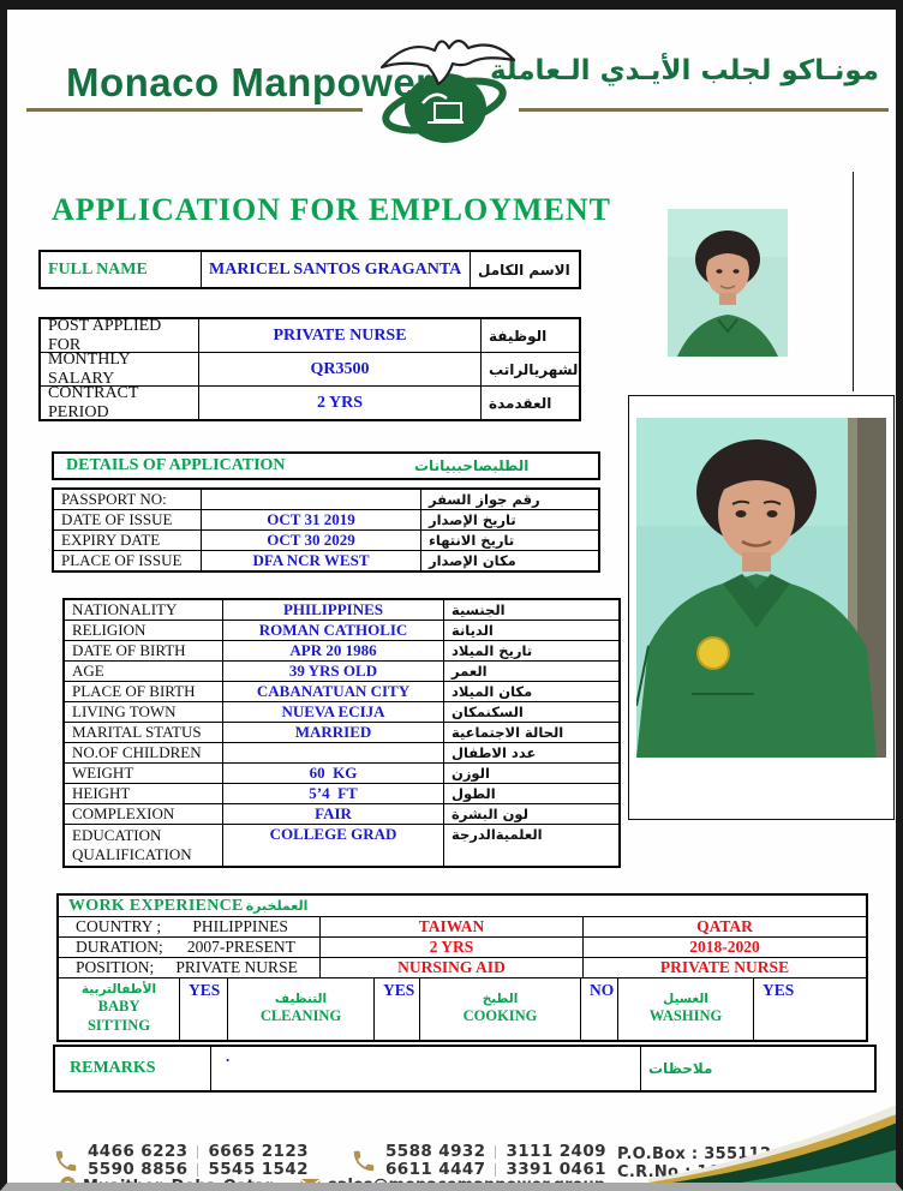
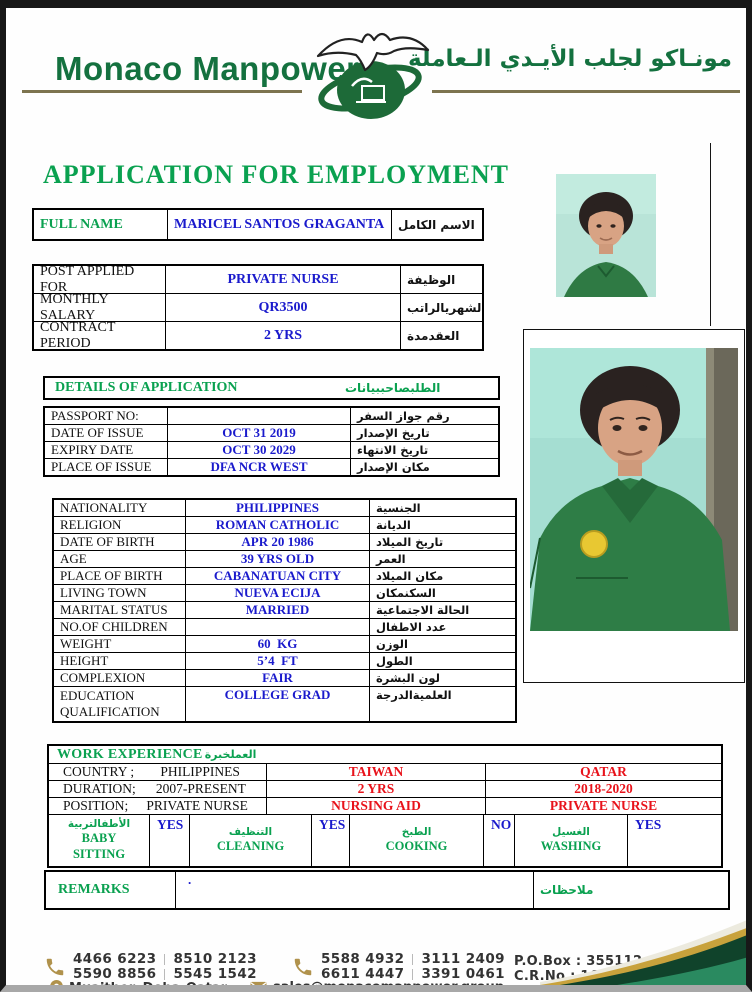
  Monaco Manpowe
  مونـاكو لجلب الأيـدي الـعاملة
  APPLICATION FOR EMPLOYMENT
  FULL NAME
  MARICEL SANTOS GRAGANTA
  الاسم الكامل
  POST APPLIED FOR
  PRIVATE NURSE
  الوظيفة
  MONTHLY SALARY
  QR3500
  لشهريالراتب
  CONTRACT PERIOD
  2 YRS
  العقدمدة
  DETAILS OF APPLICATION
  الطلبصاحببيانات
  PASSPORT NO:
  رقم جواز السفر
  DATE OF ISSUE
  OCT 31 2019
  تاريخ الإصدار
  EXPIRY DATE
  OCT 30 2029
  تاريخ الانتهاء
  PLACE OF ISSUE
  DFA NCR WEST
  مكان الإصدار
  NATIONALITY
  PHILIPPINES
  الجنسية
  RELIGION
  ROMAN CATHOLIC
  الديانة
  DATE OF BIRTH
  APR 20 1986
  تاريخ الميلاد
  AGE
  39 YRS OLD
  العمر
  PLACE OF BIRTH
  CABANATUAN CITY
  مكان الميلاد
  LIVING TOWN
  NUEVA ECIJA
  السكنمكان
  MARITAL STATUS
  MARRIED
  الحالة الاجتماعية
  NO.OF CHILDREN
  عدد الاطفال
  WEIGHT
  60 KG
  الوزن
  HEIGHT
  5’4 FT
  الطول
  COMPLEXION
  FAIR
  لون البشرة
  EDUCATION QUALIFICATION
  COLLEGE GRAD
  العلميةالدرجة
  WORK EXPERIENCE
  العملخبرة
  COUNTRY ;
  PHILIPPINES
  TAIWAN
  QATAR
  DURATION;
  2007-PRESENT
  2 YRS
  2018-2020
  POSITION;
  PRIVATE NURSE
  NURSING AID
  PRIVATE NURSE
  الأطفالتربية
  BABY SITTING
  YES
  التنظيف
  CLEANING
  YES
  الطبخ
  COOKING
  NO
  الغسيل
  WASHING
  YES
  REMARKS
  .
  ملاحظات
  4466 6223
- 6665 2123
+ 8510 2123
  5590 8856
  5545 1542
  5588 4932
  3111 2409
  6611 4447
  3391 0461
  P.O.Box : 35511
